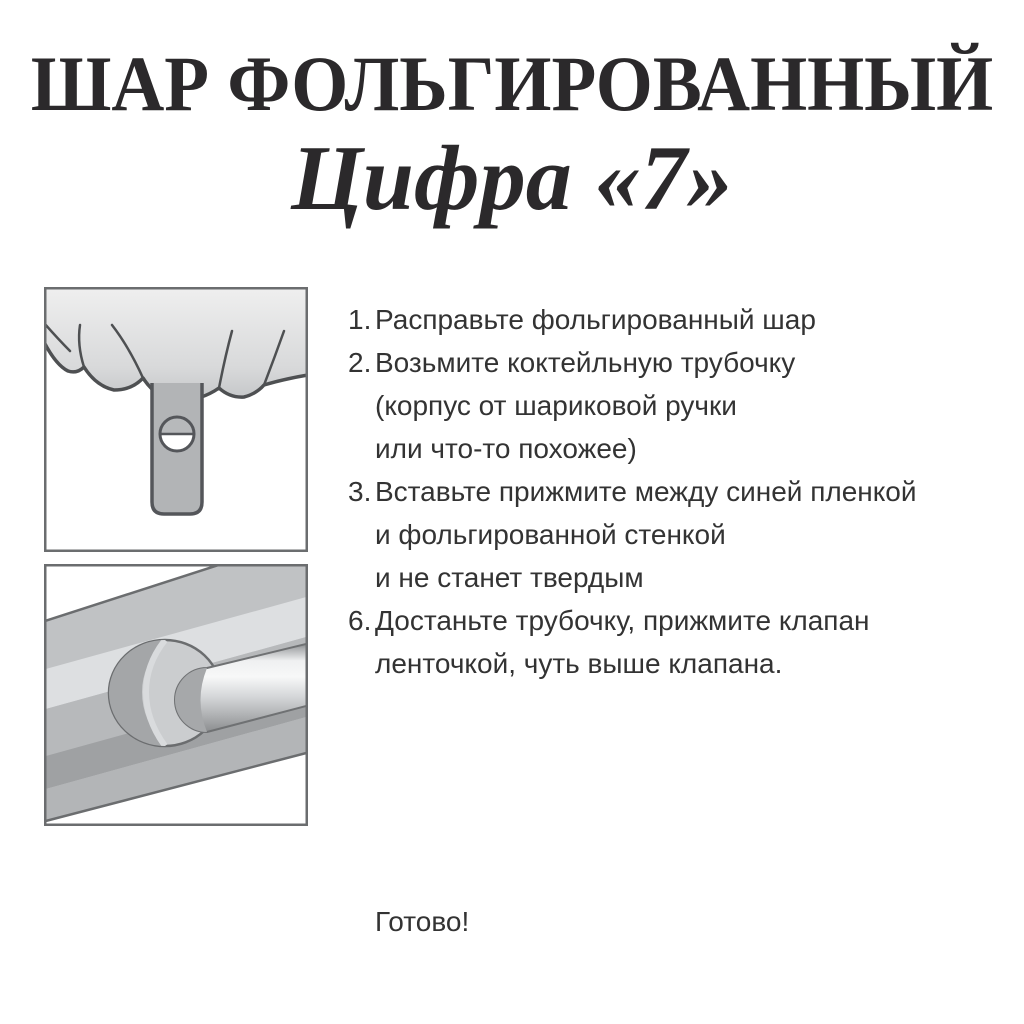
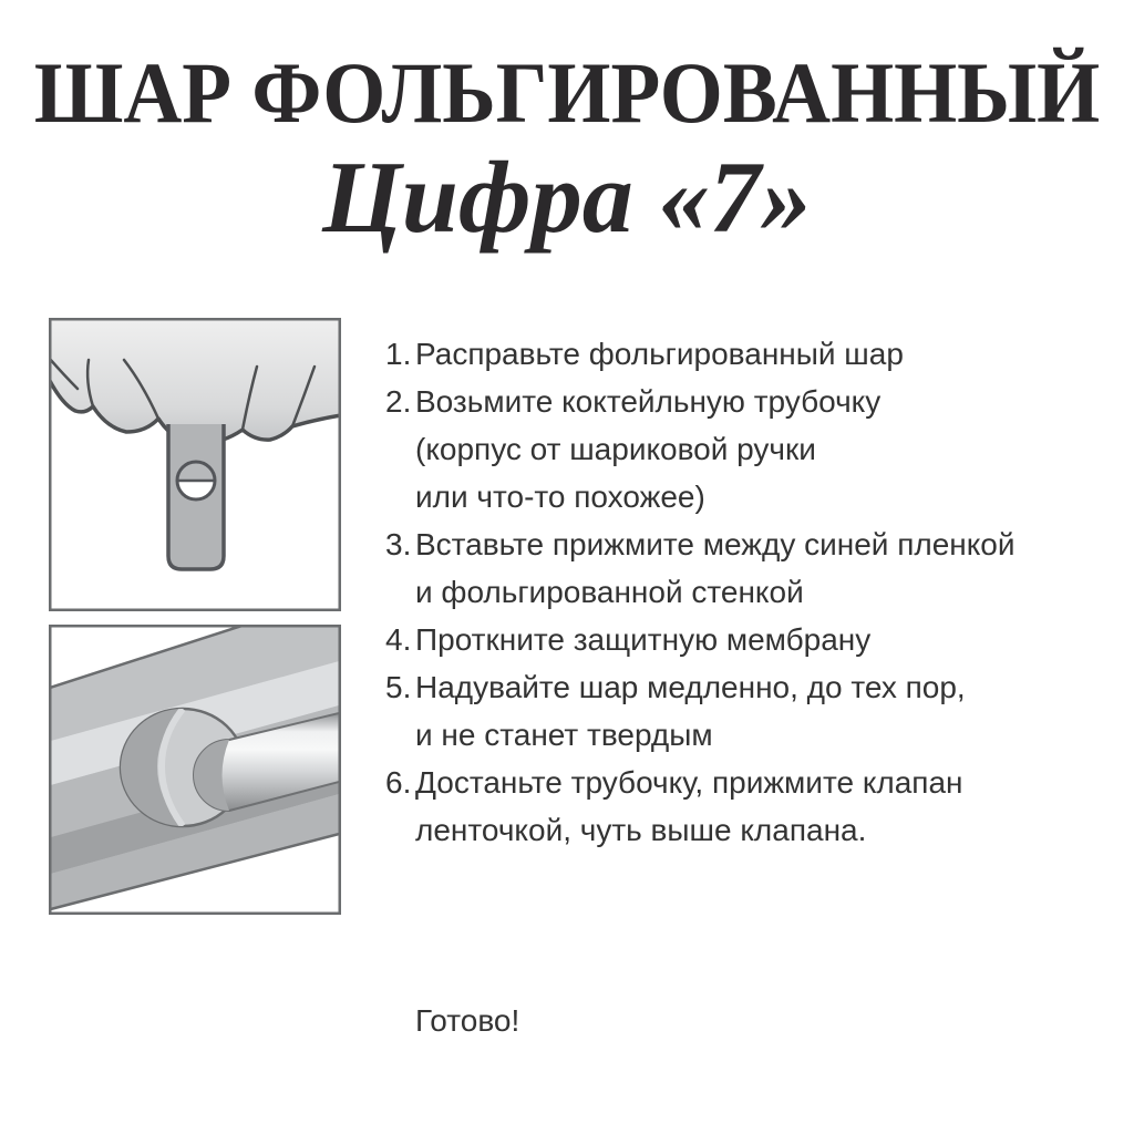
  ШАР ФОЛЬГИРОВАННЫЙ
  Цифра «7»
  1.
  Расправьте фольгированный шар
  2.
  Возьмите коктейльную трубочку
  (корпус от шариковой ручки
  или что-то похожее)
  3.
  Вставьте прижмите между синей пленкой
  и фольгированной стенкой
+ 4.
+ Проткните защитную мембрану
+ 5.
+ Надувайте шар медленно, до тех пор,
  и не станет твердым
  6.
  Достаньте трубочку, прижмите клапан
  ленточкой, чуть выше клапана.
  Готово!
